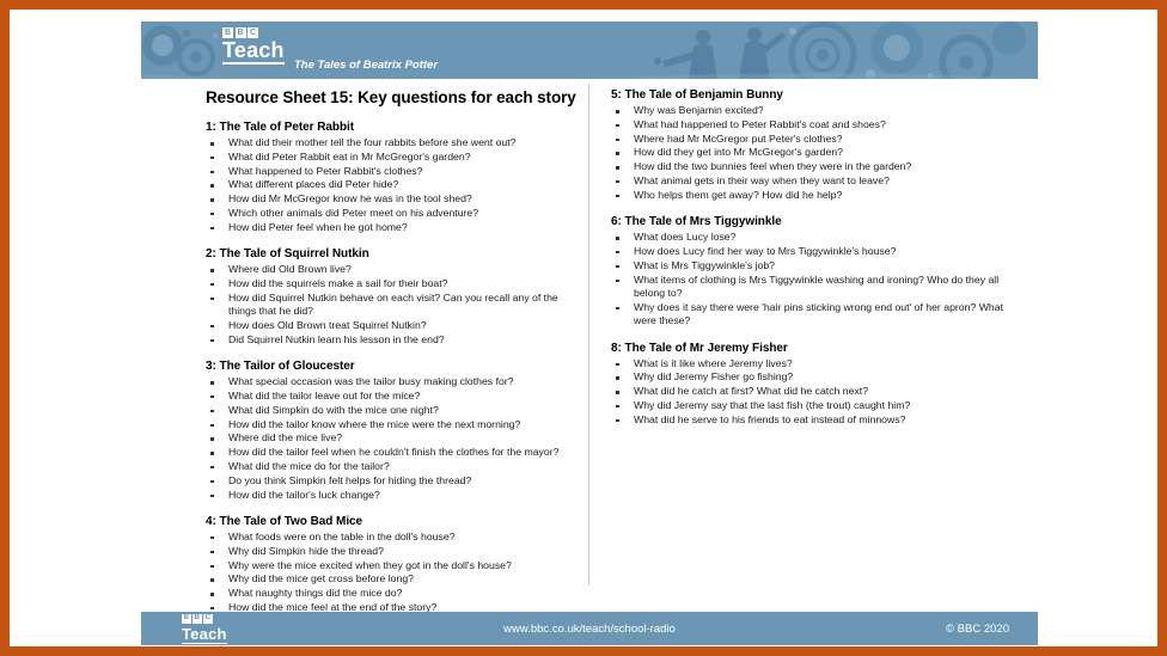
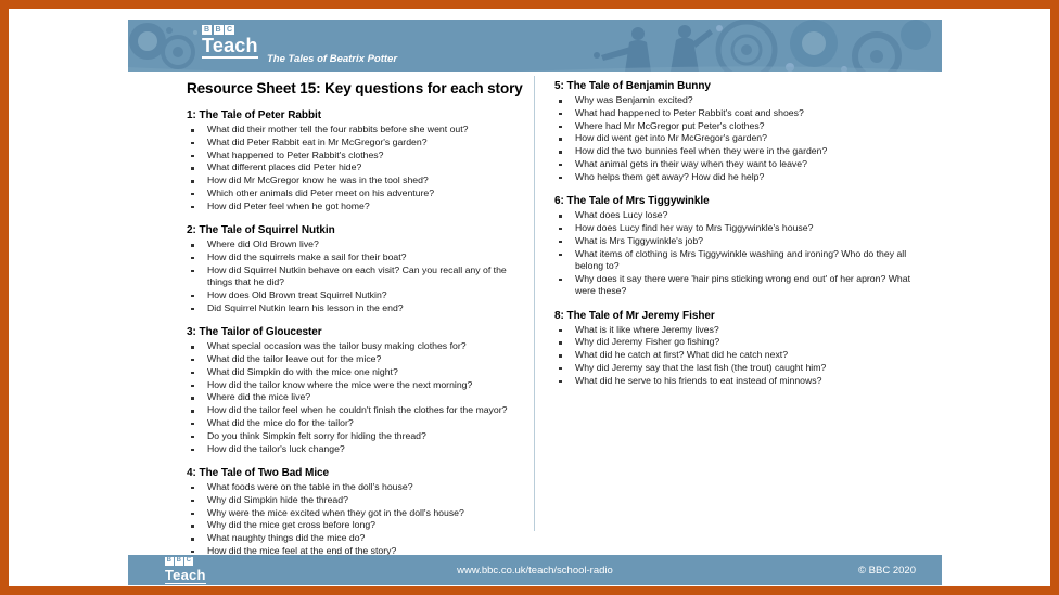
  Teach
  The Tales of Beatrix Potter
  Resource Sheet 15: Key questions for each story
  1: The Tale of Peter Rabbit
  What did their mother tell the four rabbits before she went out?
  What did Peter Rabbit eat in Mr McGregor's garden?
  What happened to Peter Rabbit's clothes?
  What different places did Peter hide?
  How did Mr McGregor know he was in the tool shed?
  Which other animals did Peter meet on his adventure?
  How did Peter feel when he got home?
  2: The Tale of Squirrel Nutkin
  Where did Old Brown live?
  How did the squirrels make a sail for their boat?
  How did Squirrel Nutkin behave on each visit? Can you recall any of the things that he did?
  How does Old Brown treat Squirrel Nutkin?
  Did Squirrel Nutkin learn his lesson in the end?
  3: The Tailor of Gloucester
  What special occasion was the tailor busy making clothes for?
  What did the tailor leave out for the mice?
  What did Simpkin do with the mice one night?
  How did the tailor know where the mice were the next morning?
  Where did the mice live?
  How did the tailor feel when he couldn't finish the clothes for the mayor?
  What did the mice do for the tailor?
- Do you think Simpkin felt helps for hiding the thread?
+ Do you think Simpkin felt sorry for hiding the thread?
  How did the tailor's luck change?
  4: The Tale of Two Bad Mice
  What foods were on the table in the doll's house?
  Why did Simpkin hide the thread?
  Why were the mice excited when they got in the doll's house?
  Why did the mice get cross before long?
  What naughty things did the mice do?
  How did the mice feel at the end of the story?
  5: The Tale of Benjamin Bunny
  Why was Benjamin excited?
  What had happened to Peter Rabbit's coat and shoes?
  Where had Mr McGregor put Peter's clothes?
- How did they get into Mr McGregor's garden?
+ How did went get into Mr McGregor's garden?
  How did the two bunnies feel when they were in the garden?
  What animal gets in their way when they want to leave?
  Who helps them get away? How did he help?
  6: The Tale of Mrs Tiggywinkle
  What does Lucy lose?
  How does Lucy find her way to Mrs Tiggywinkle's house?
  What is Mrs Tiggywinkle's job?
  What items of clothing is Mrs Tiggywinkle washing and ironing? Who do they all belong to?
  Why does it say there were 'hair pins sticking wrong end out' of her apron? What were these?
  8: The Tale of Mr Jeremy Fisher
  What is it like where Jeremy lives?
  Why did Jeremy Fisher go fishing?
  What did he catch at first? What did he catch next?
  Why did Jeremy say that the last fish (the trout) caught him?
  What did he serve to his friends to eat instead of minnows?
  Teach
  www.bbc.co.uk/teach/school-radio
  © BBC 2020
